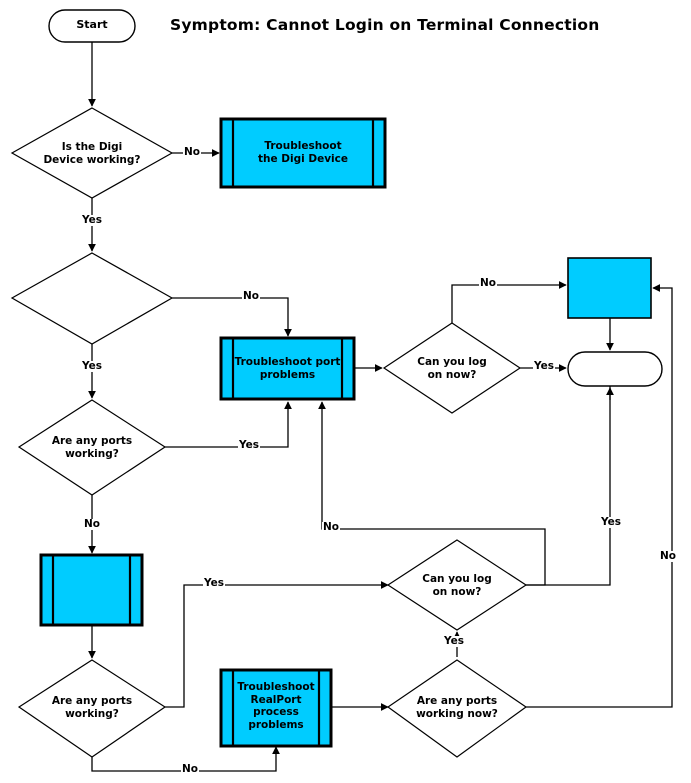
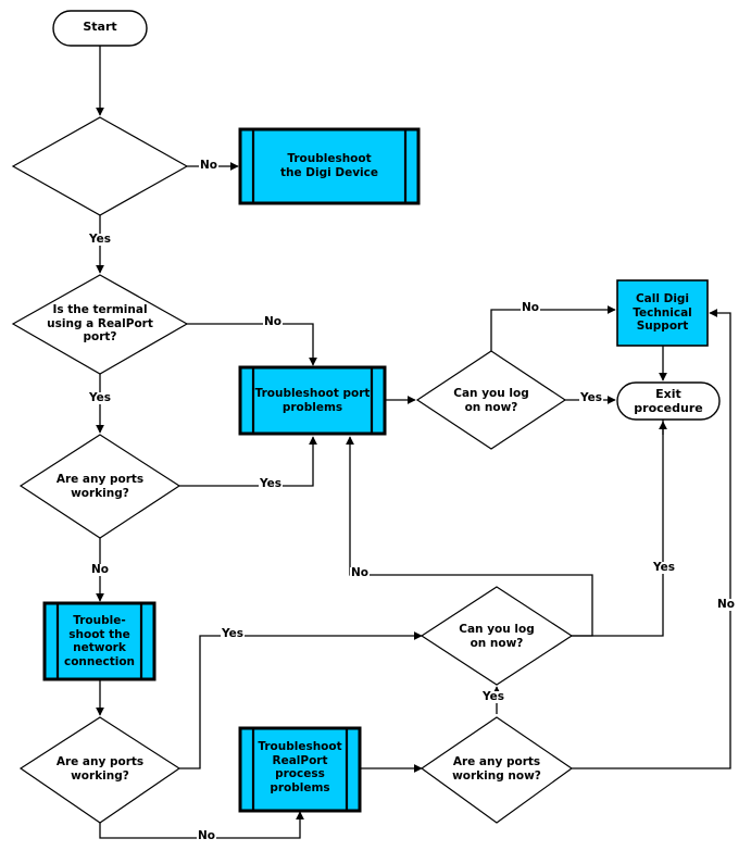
- Symptom: Cannot Login on Terminal Connection
  Start
- Is the Digi
- Device working?
  Troubleshoot
  the Digi Device
+ Is the terminal
+ using a RealPort
+ port?
  Troubleshoot port
  problems
  Are any ports
  working?
  Can you log
  on now?
+ Call Digi
+ Technical
+ Support
+ Exit
+ procedure
+ Trouble-
+ shoot the
+ network
+ connection
  Can you log
  on now?
  Are any ports
  working?
  Troubleshoot
  RealPort
  process
  problems
  Are any ports
  working now?
  No
  Yes
  No
  Yes
  Yes
  No
  No
  Yes
  No
  Yes
  Yes
  Yes
  No
  No
